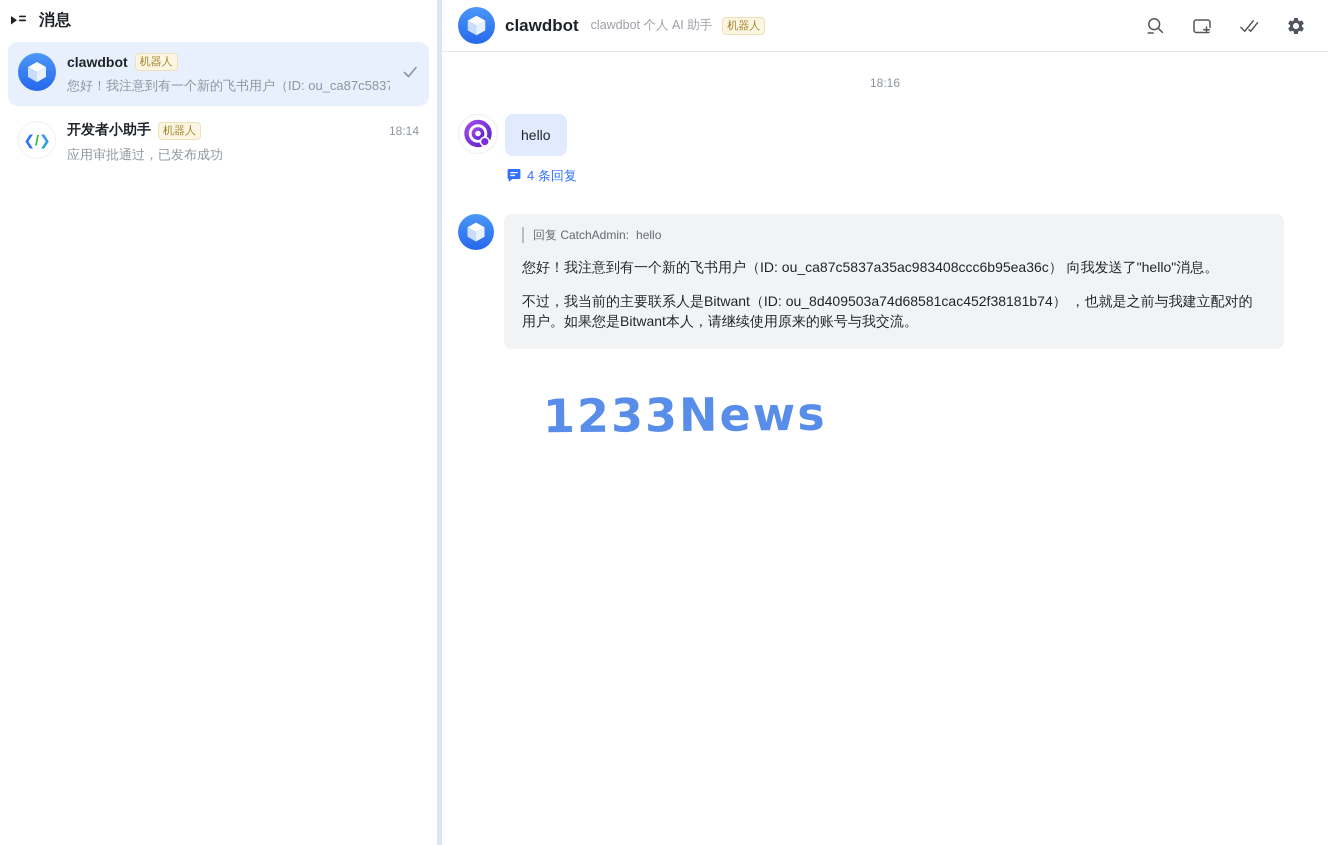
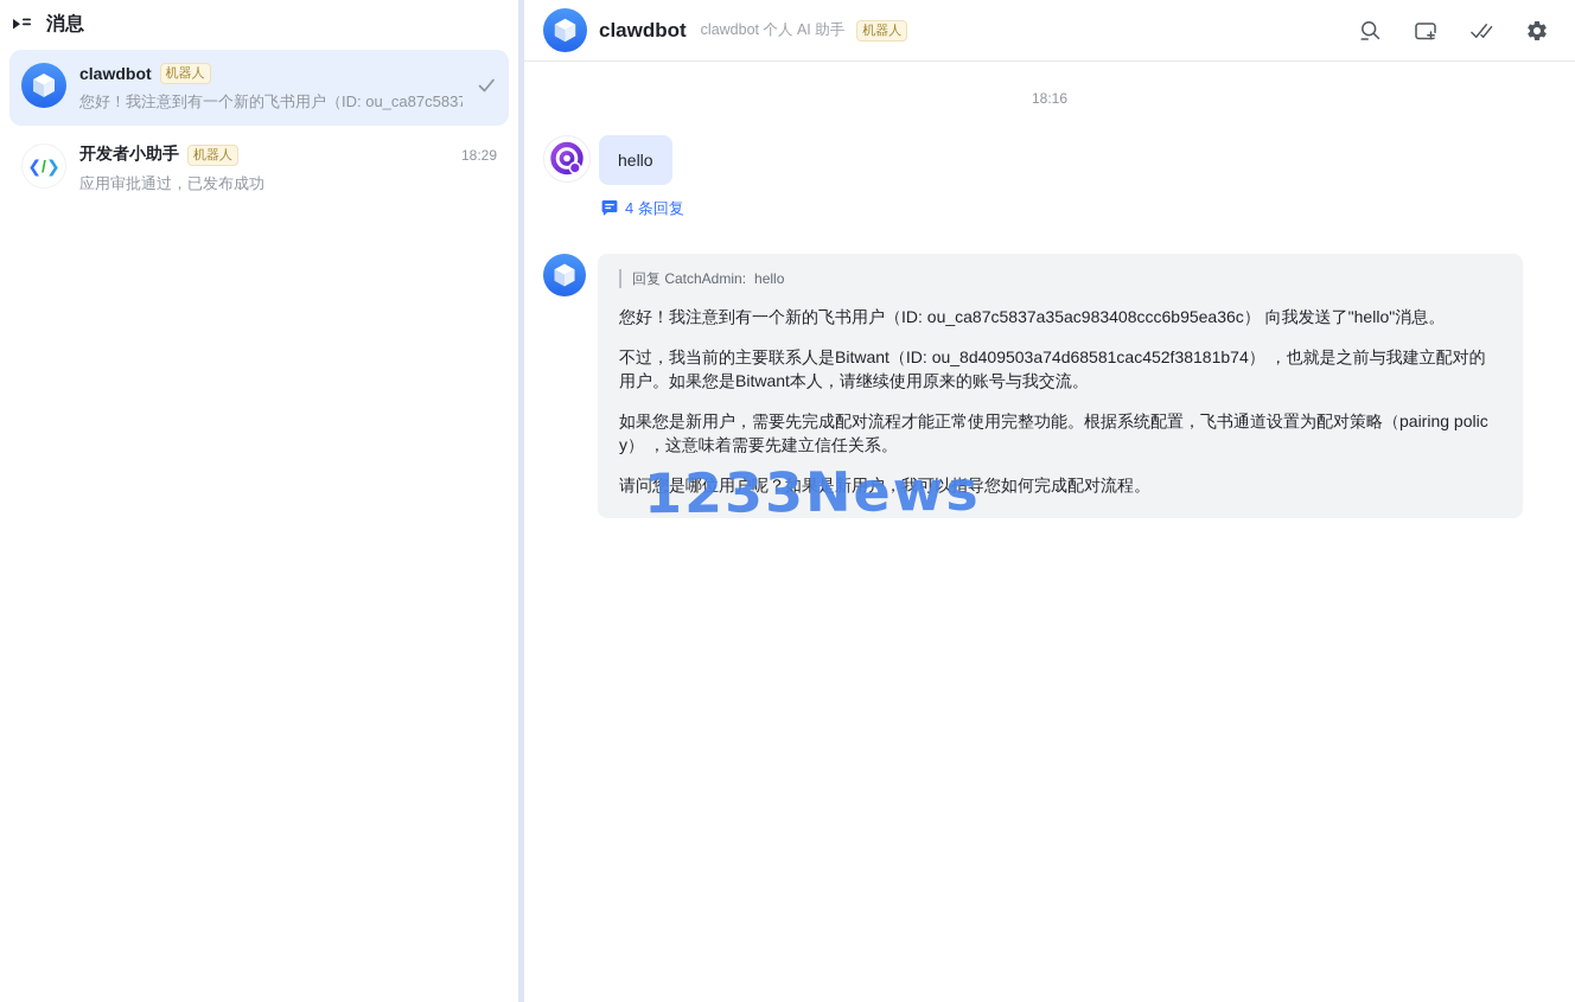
  消息
  clawdbot
  机器人
  您好！我注意到有一个新的飞书用户（ID: ou_ca87c5837
  ❮
  /
  ❯
  开发者小助手
  机器人
- 18:14
+ 18:29
  应用审批通过，已发布成功
  clawdbot
  clawdbot 个人 AI 助手
  机器人
  18:16
  hello
  4 条回复
  回复 CatchAdmin:
  hello
  您好！我注意到有一个新的飞书用户（ID: ou_ca87c5837a35ac983408ccc6b95ea36c） 向我发送了"hello"消息。
  不过，我当前的主要联系人是Bitwant（ID: ou_8d409503a74d68581cac452f38181b74） ，也就是之前与我建立配对的用户。如果您是Bitwant本人，请继续使用原来的账号与我交流。
+ 如果您是新用户，需要先完成配对流程才能正常使用完整功能。根据系统配置，飞书通道设置为配对策略（pairing policy） ，这意味着需要先建立信任关系。
+ 请问您是哪位用户呢？如果是新用户，我可以指导您如何完成配对流程。
  1233News
